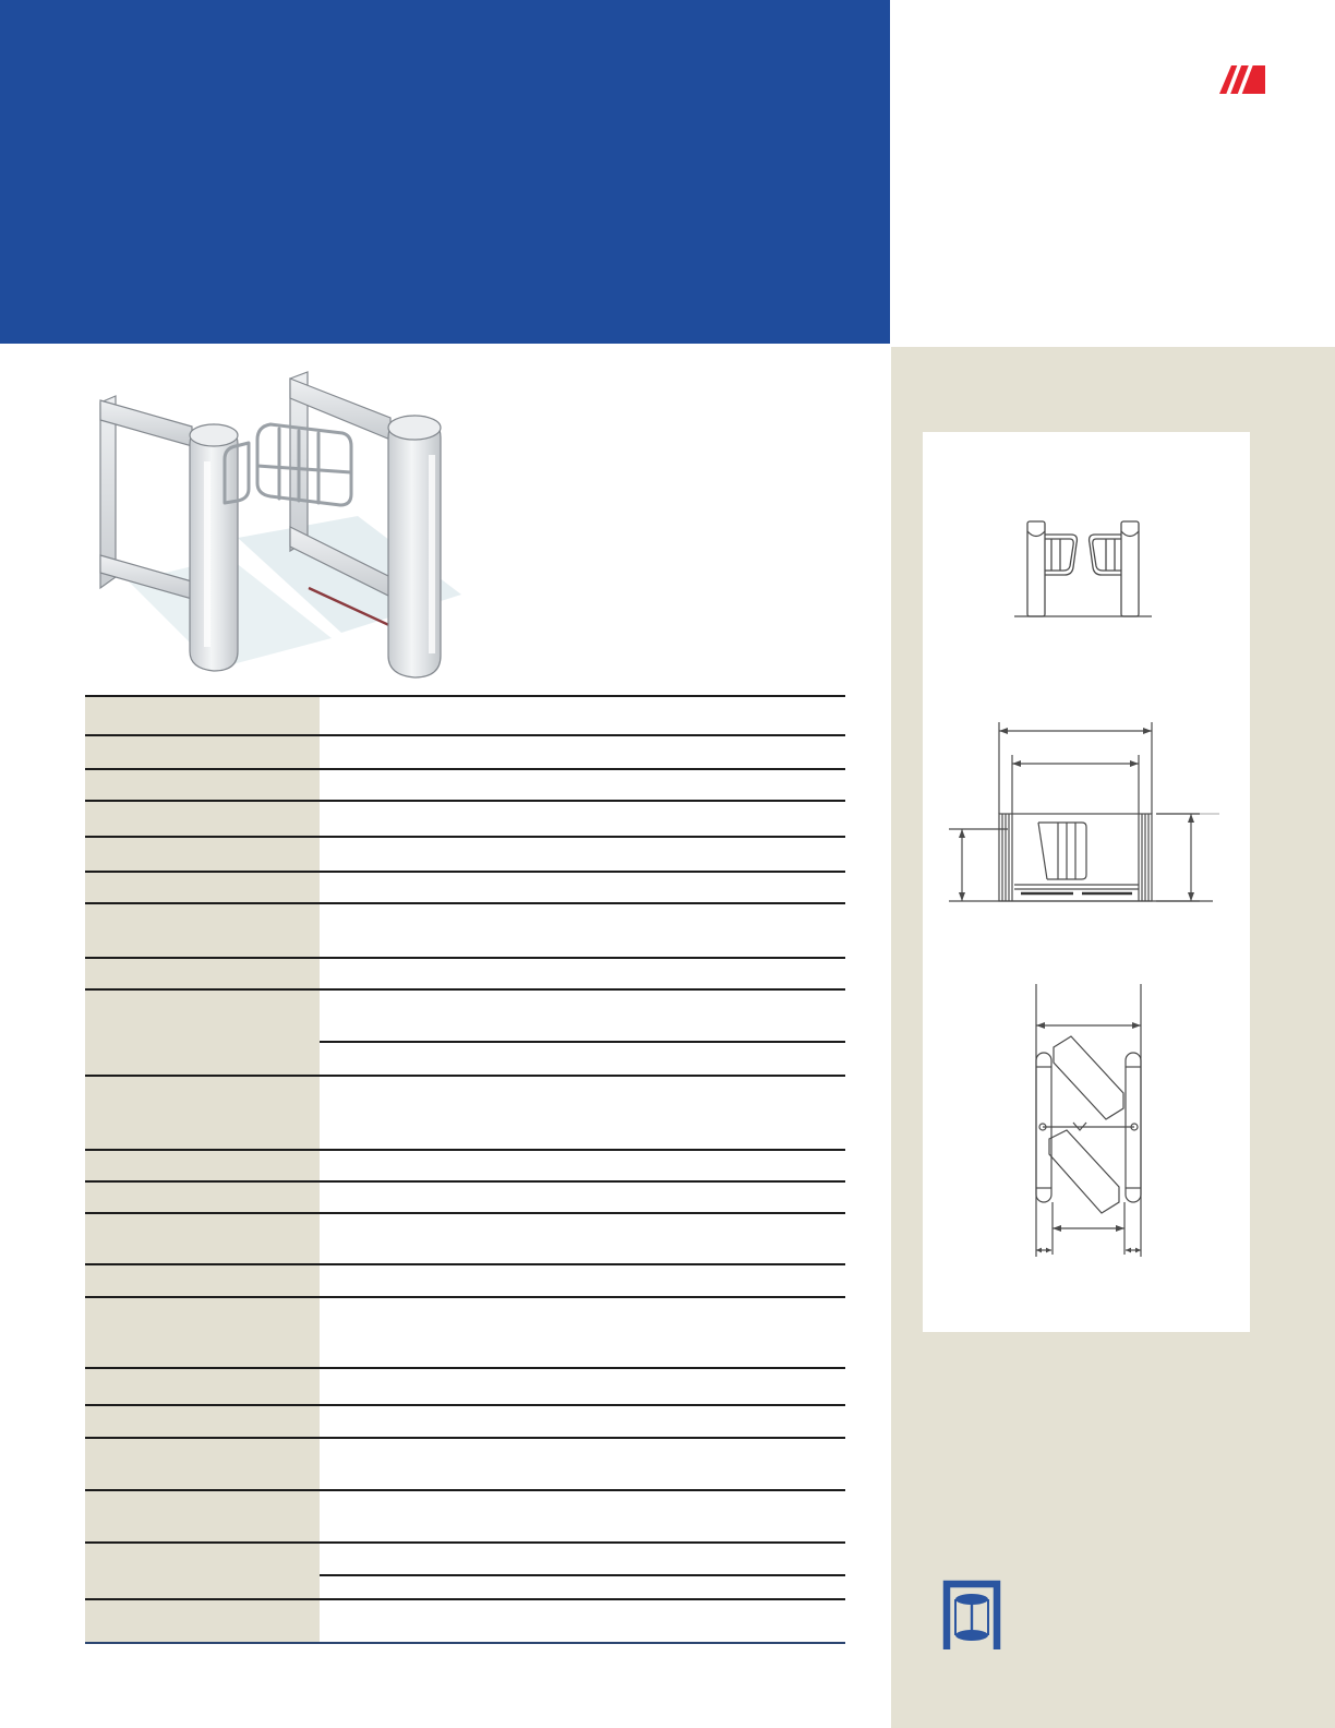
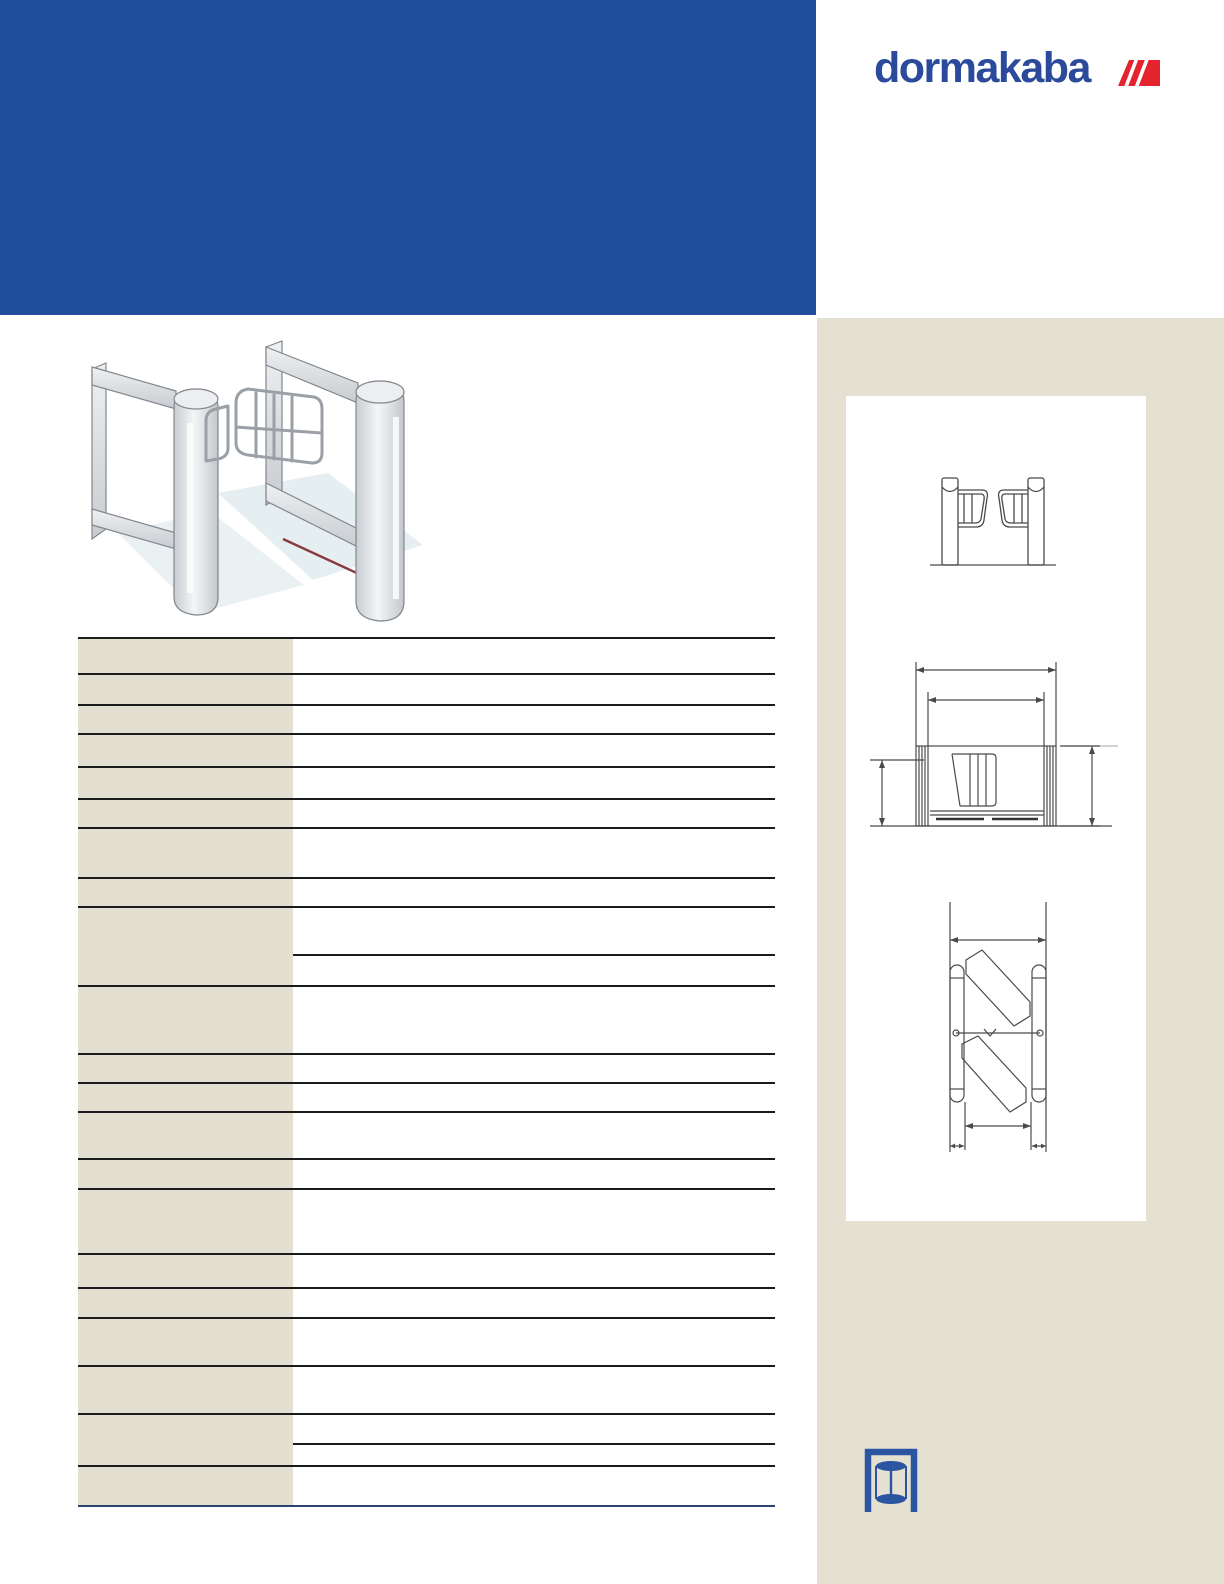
+ dormakaba
